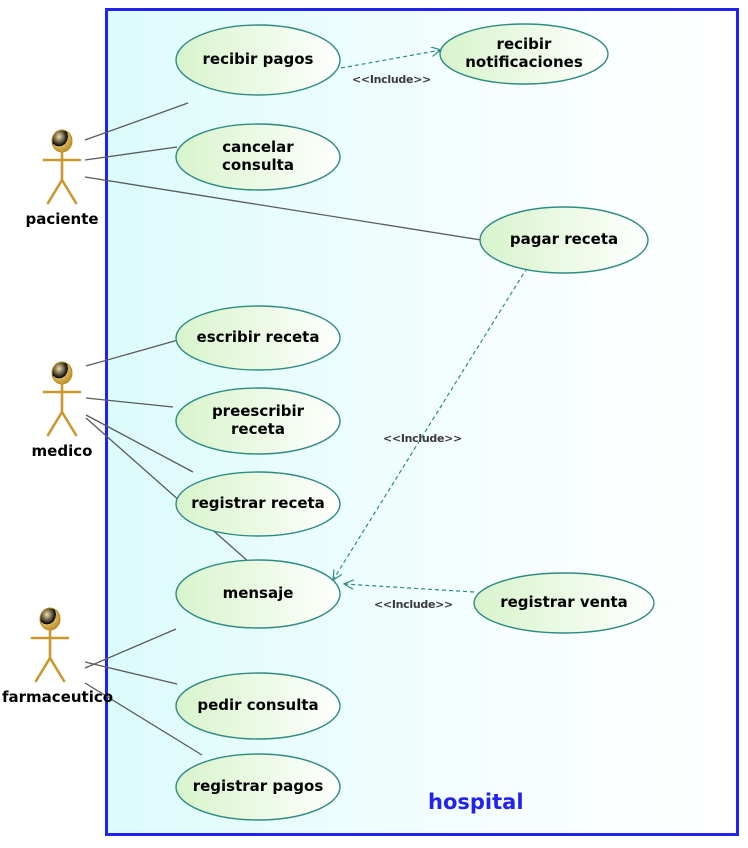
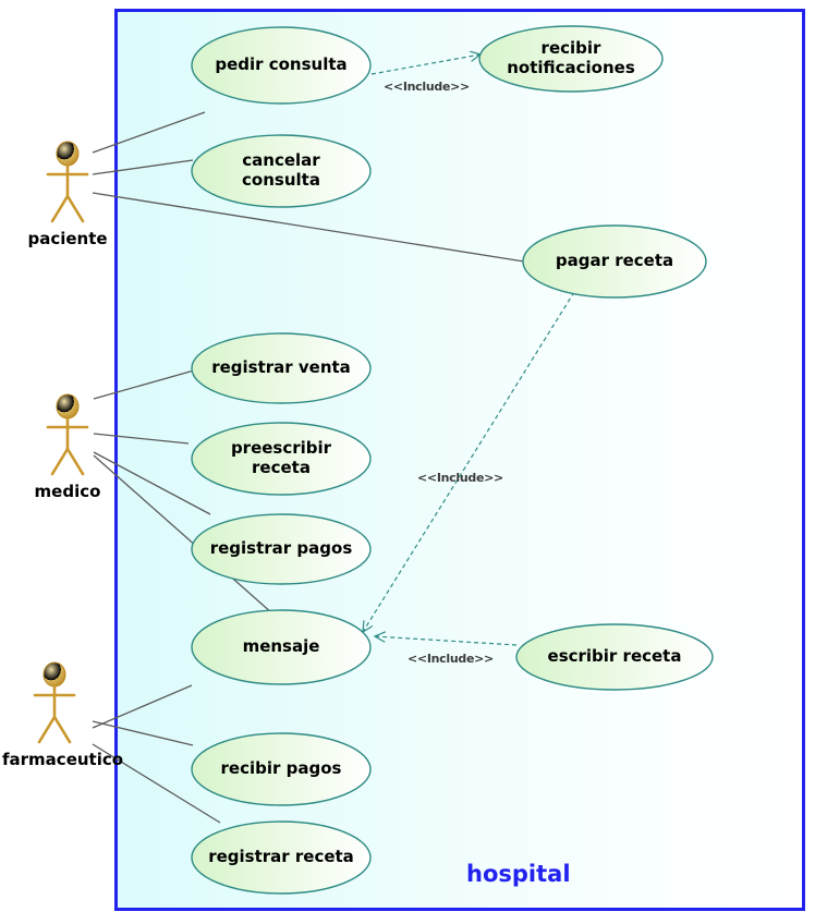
  hospital
- recibir pagos
+ pedir consulta
  recibir
  notificaciones
  cancelar
  consulta
  pagar receta
- escribir receta
+ registrar venta
  preescribir
  receta
- registrar receta
+ registrar pagos
  mensaje
- registrar venta
+ escribir receta
- pedir consulta
+ recibir pagos
- registrar pagos
+ registrar receta
  paciente
  medico
  farmaceutico
  <<Include>>
  <<Include>>
  <<Include>>
